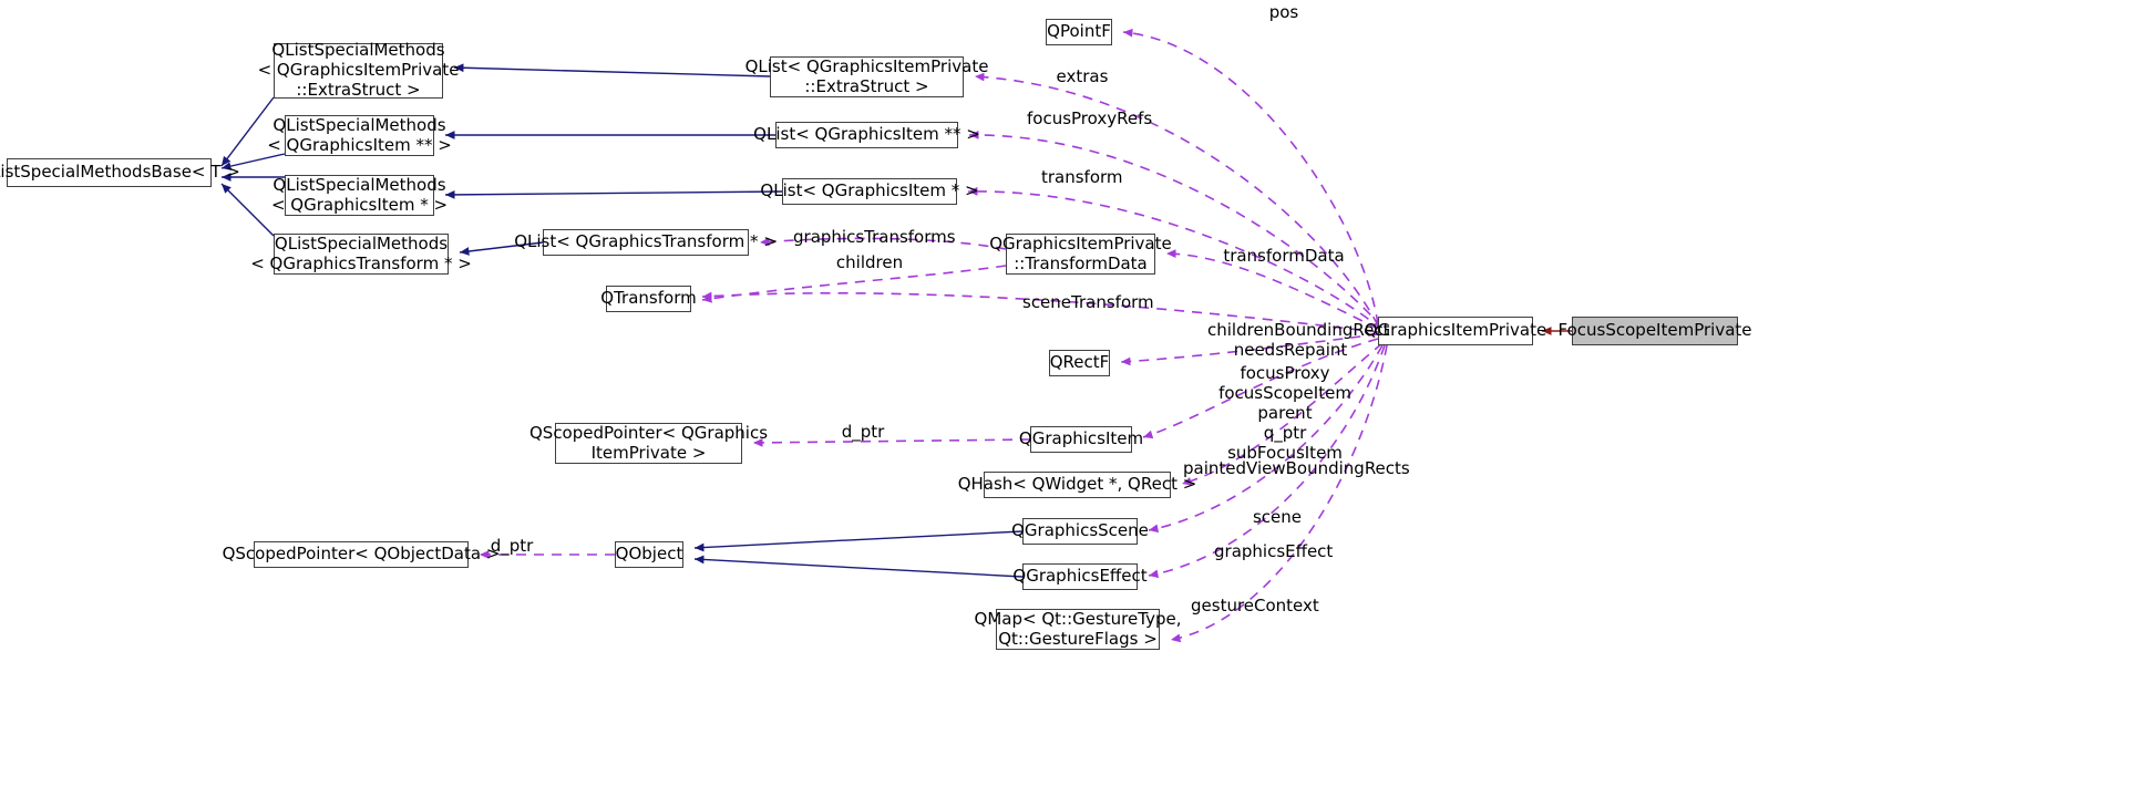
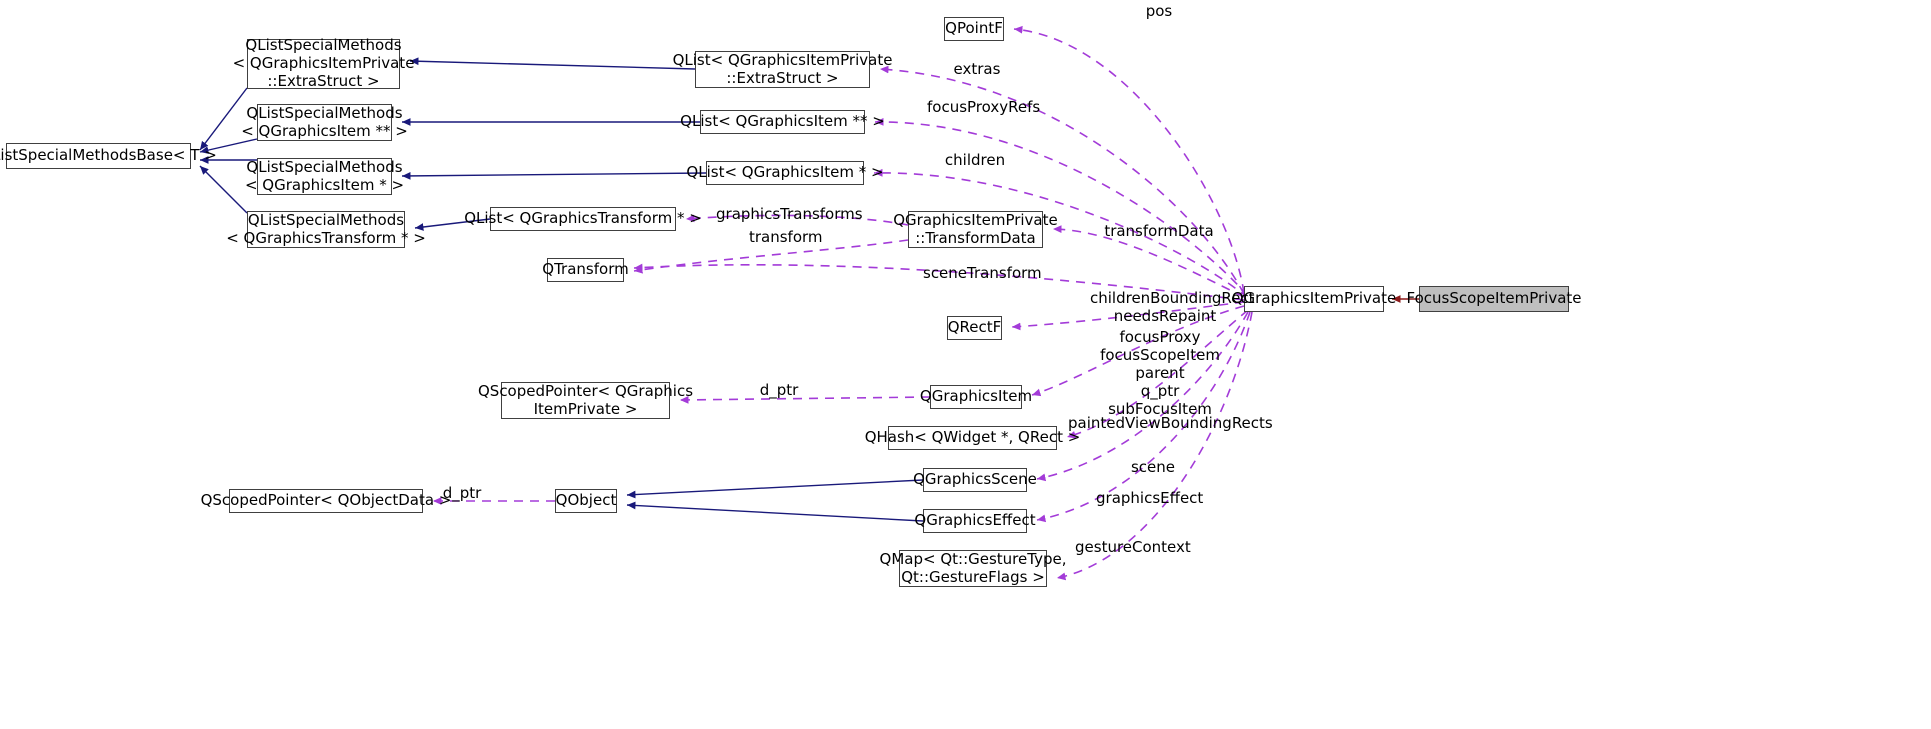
  istSpecialMethodsBase< T >
  QListSpecialMethods
  < QGraphicsItemPrivate
  ::ExtraStruct >
  QListSpecialMethods
  < QGraphicsItem ** >
  QListSpecialMethods
  < QGraphicsItem * >
  QListSpecialMethods
  < QGraphicsTransform * >
  QList< QGraphicsItemPrivate
  ::ExtraStruct >
  QList< QGraphicsItem ** >
  QList< QGraphicsItem * >
  QList< QGraphicsTransform * >
  QTransform
  QGraphicsItemPrivate
  ::TransformData
  QRectF
  QPointF
  QScopedPointer< QGraphics
  ItemPrivate >
  QGraphicsItem
  QHash< QWidget *, QRect >
  QScopedPointer< QObjectData
  QObject
  QGraphicsScene
  QGraphicsEffect
  QMap< Qt::GestureType,
  Qt::GestureFlags >
  GraphicsItemPrivate
  FocusScopeItemPrivate
  pos
  extras
  focusProxyRefs
- transform
+ children
  graphicsTransforms
- children
+ transform
  transformData
  sceneTransform
  childrenBoundingRect
  needsRepaint
  focusProxy
  focusScopeItem
  parent
  q_ptr
  subFocusItem
  d_ptr
  paintedViewBoundingRects
  scene
  d_ptr
  graphicsEffect
  gestureContext
